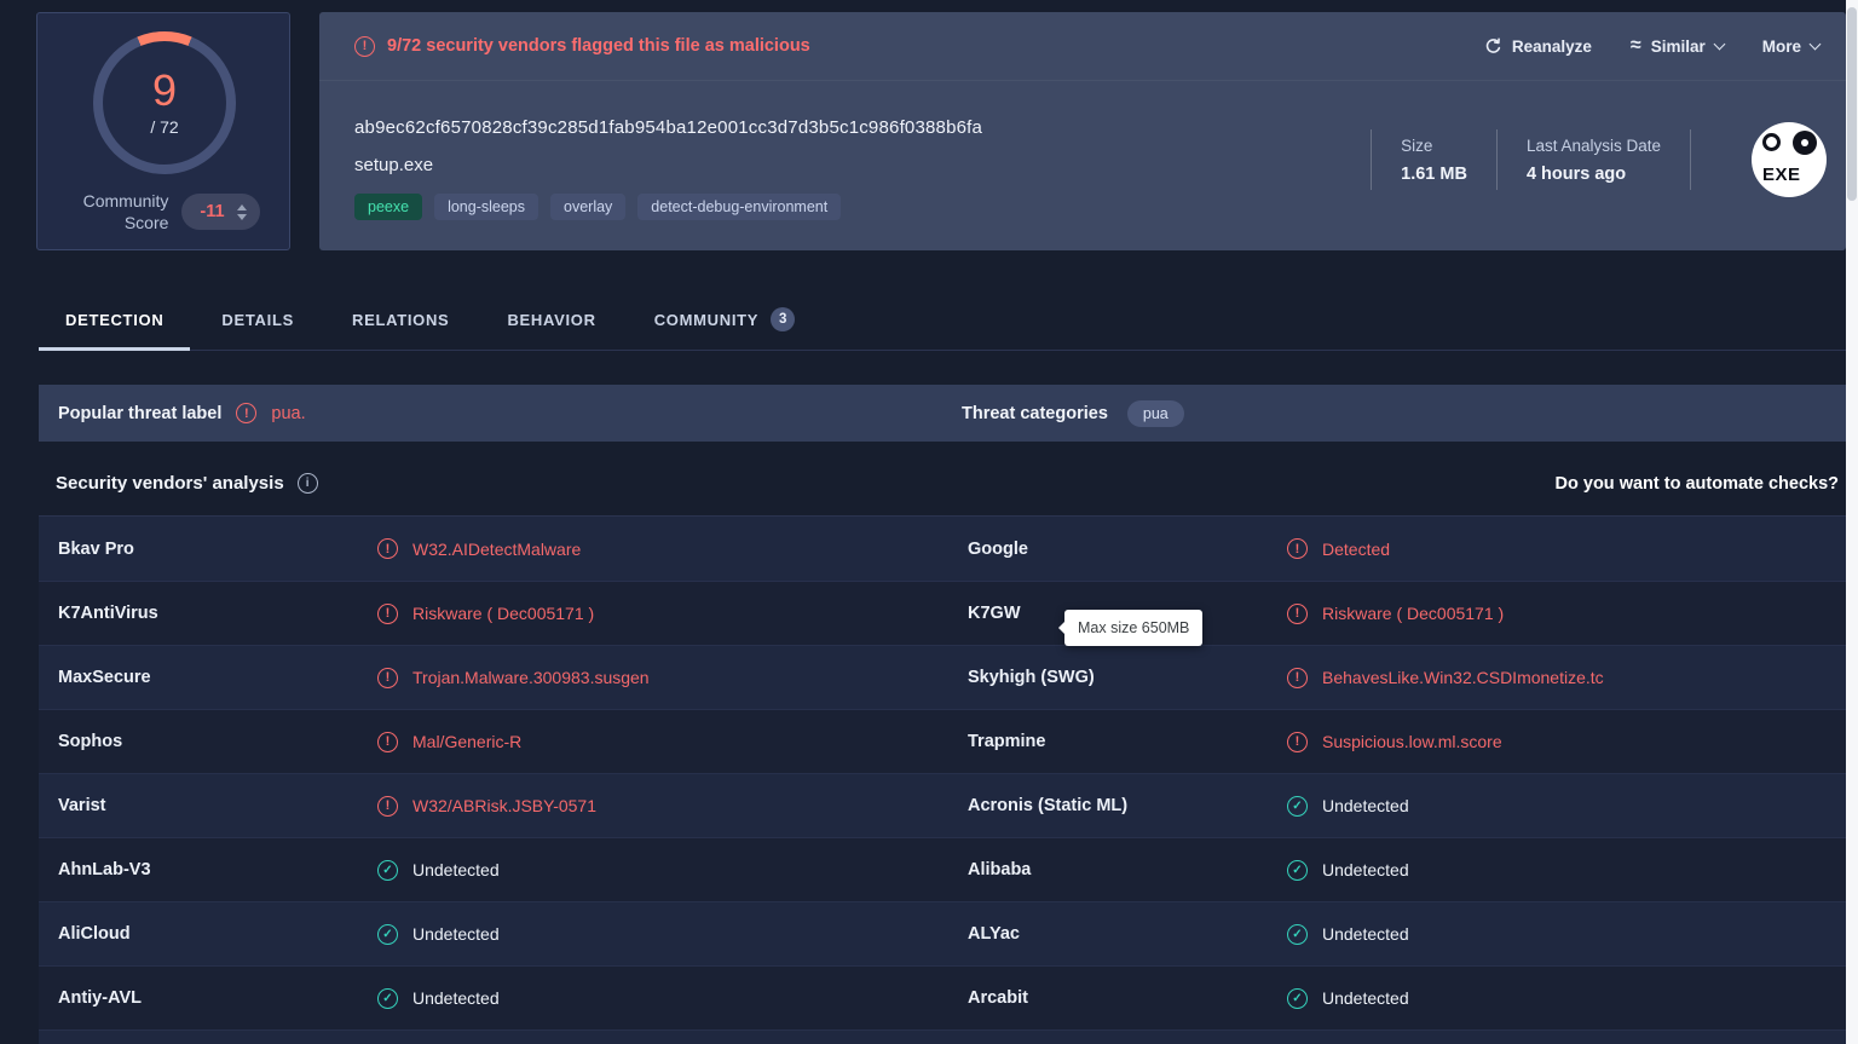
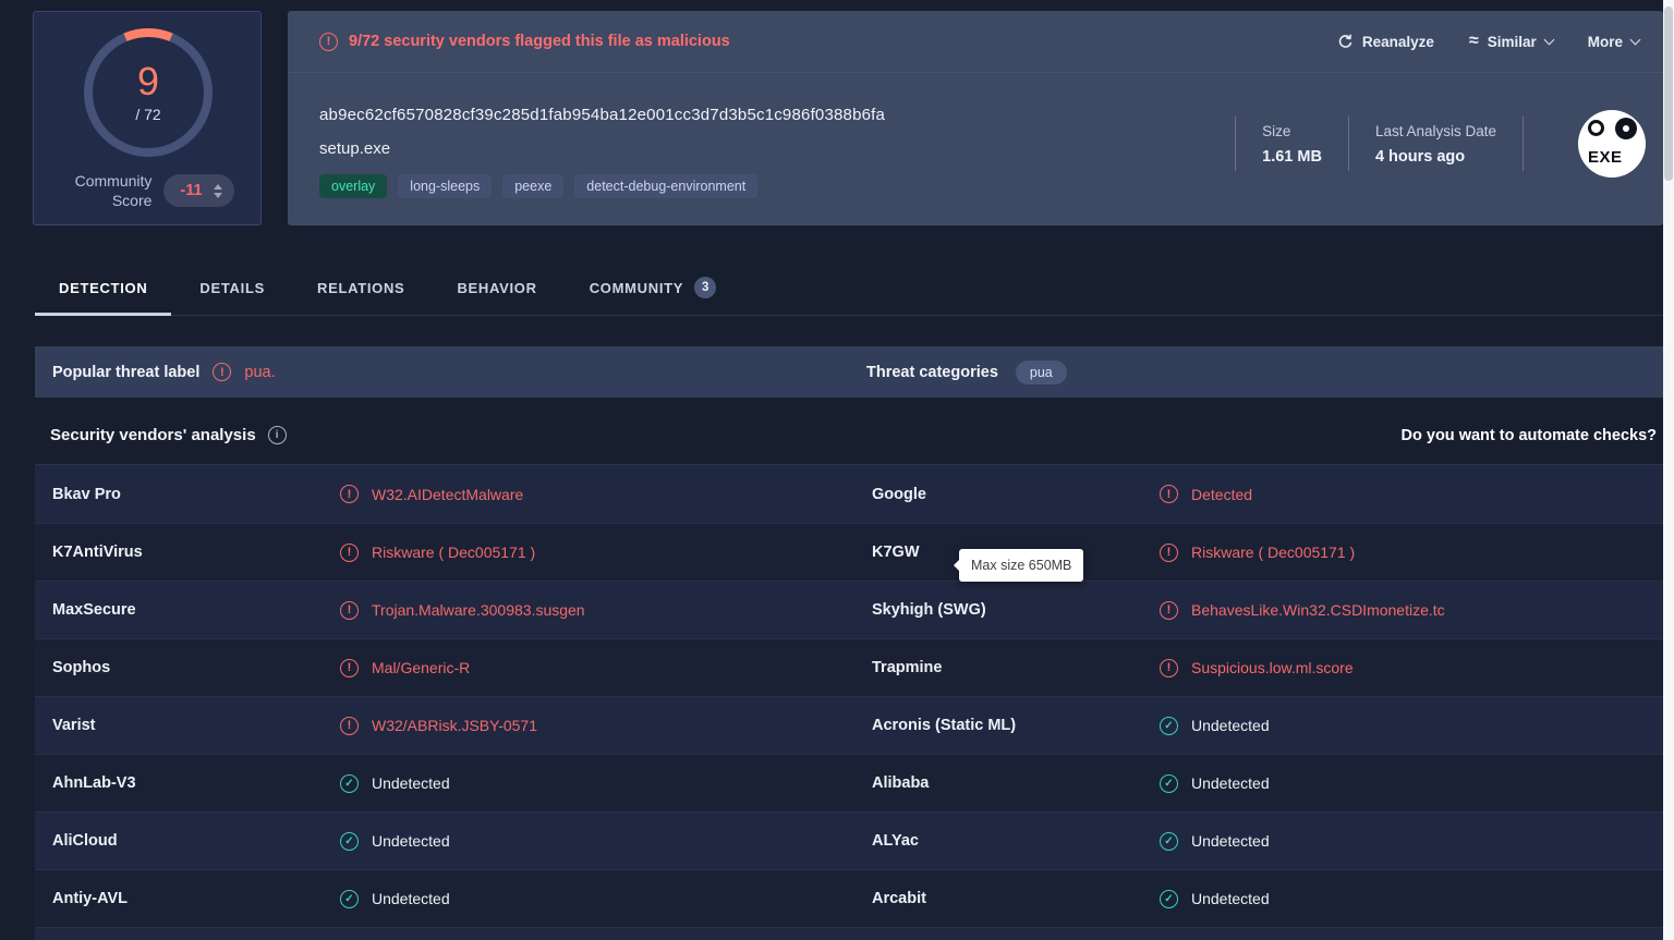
  9
  / 72
  Community Score
  -11
  !
  9/72 security vendors flagged this file as malicious
  Reanalyze
  ≈
  Similar
  More
  ab9ec62cf6570828cf39c285d1fab954ba12e001cc3d7d3b5c1c986f0388b6fa
  setup.exe
- peexe
+ overlay
  long-sleeps
- overlay
+ peexe
  detect-debug-environment
  Size
  1.61 MB
  Last Analysis Date
  4 hours ago
  EXE
  DETECTION
  DETAILS
  RELATIONS
  BEHAVIOR
  COMMUNITY
  3
  Popular threat label
  !
  pua.
  Threat categories
  pua
  Security vendors' analysis
  i
  Do you want to automate checks?
  Bkav Pro
  !
  W32.AIDetectMalware
  Google
  !
  Detected
  K7AntiVirus
  !
  Riskware ( Dec005171 )
  K7GW
  !
  Riskware ( Dec005171 )
  MaxSecure
  !
  Trojan.Malware.300983.susgen
  Skyhigh (SWG)
  !
  BehavesLike.Win32.CSDImonetize.tc
  Sophos
  !
  Mal/Generic-R
  Trapmine
  !
  Suspicious.low.ml.score
  Varist
  !
  W32/ABRisk.JSBY-0571
  Acronis (Static ML)
  ✓
  Undetected
  AhnLab-V3
  ✓
  Undetected
  Alibaba
  ✓
  Undetected
  AliCloud
  ✓
  Undetected
  ALYac
  ✓
  Undetected
  Antiy-AVL
  ✓
  Undetected
  Arcabit
  ✓
  Undetected
  Max size 650MB
